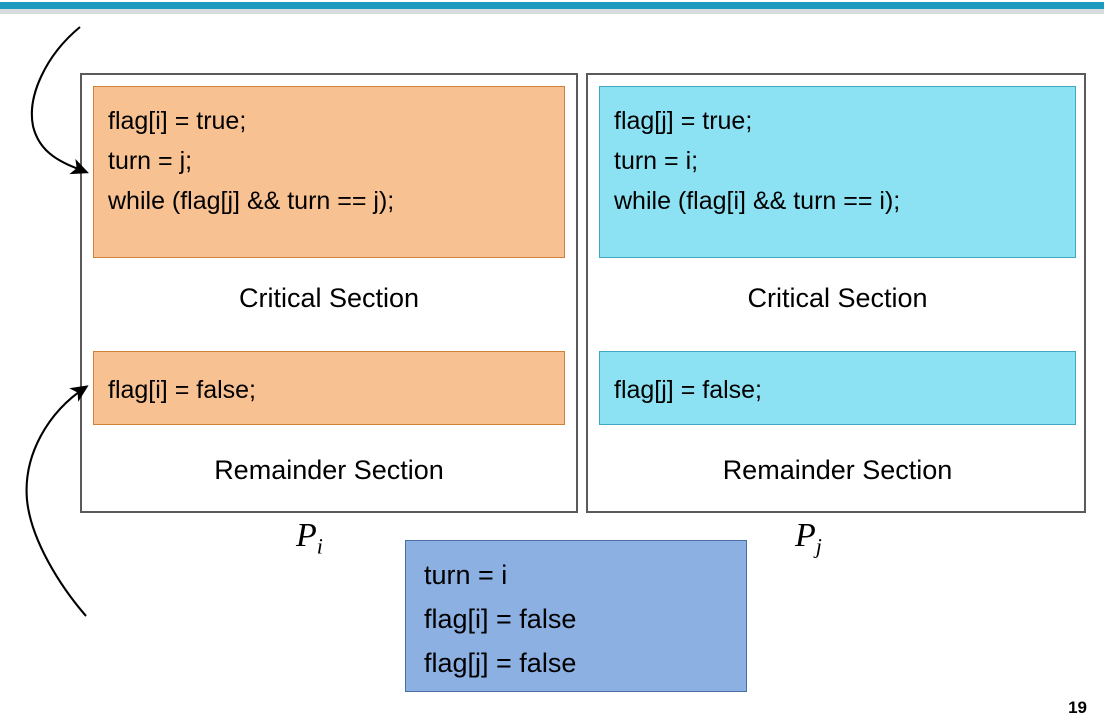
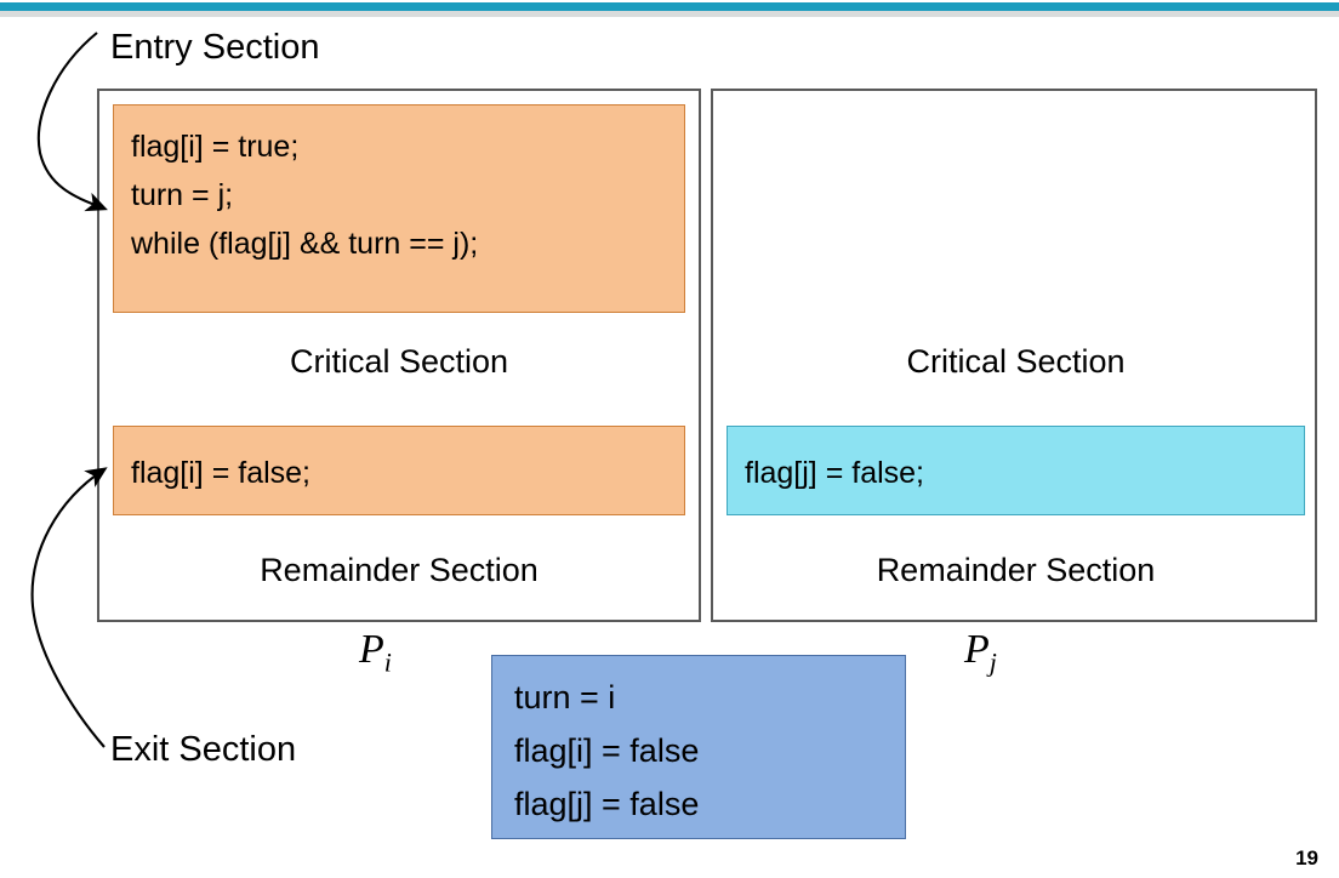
+ Entry Section
+ Exit Section
  flag[i] = true;
  turn = j;
  while (flag[j] && turn == j);
  Critical Section
  flag[i] = false;
  Remainder Section
  Pi
- flag[j] = true;
- turn = i;
- while (flag[i] && turn == i);
  Critical Section
  flag[j] = false;
  Remainder Section
  Pj
  turn = i
  flag[i] = false
  flag[j] = false
  19
